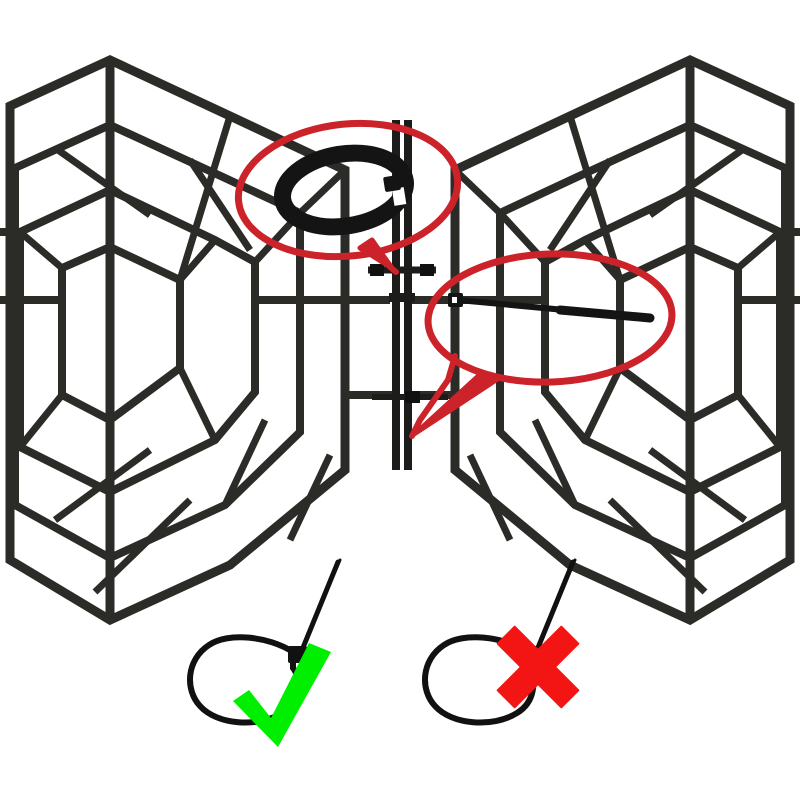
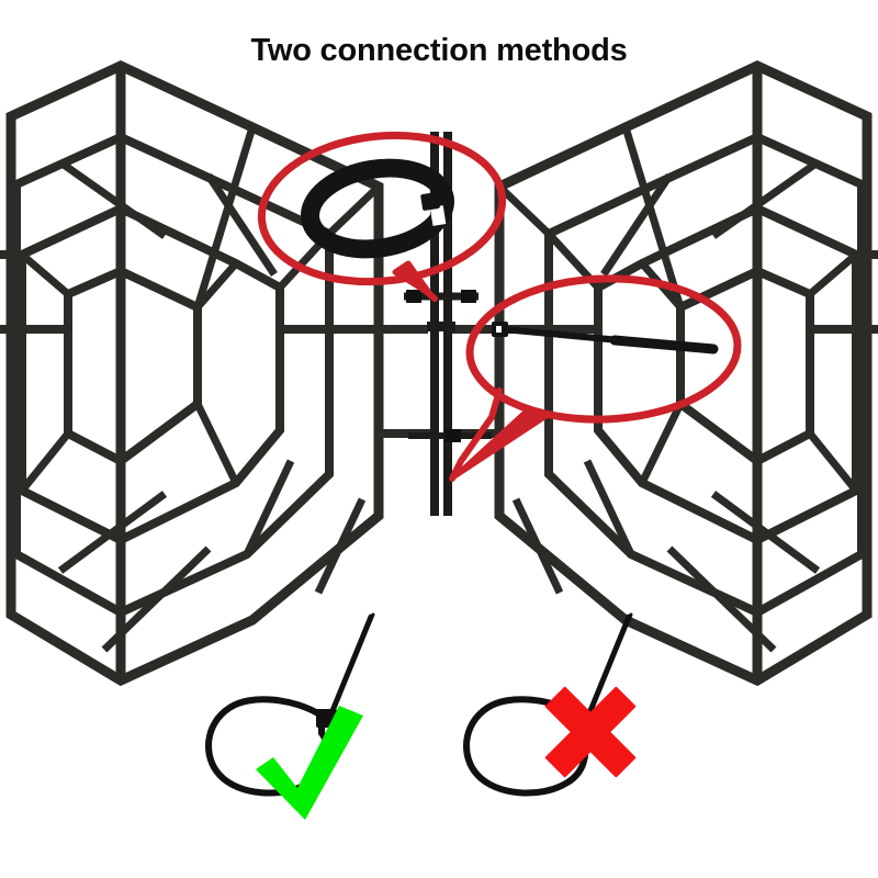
+ Two connection methods
